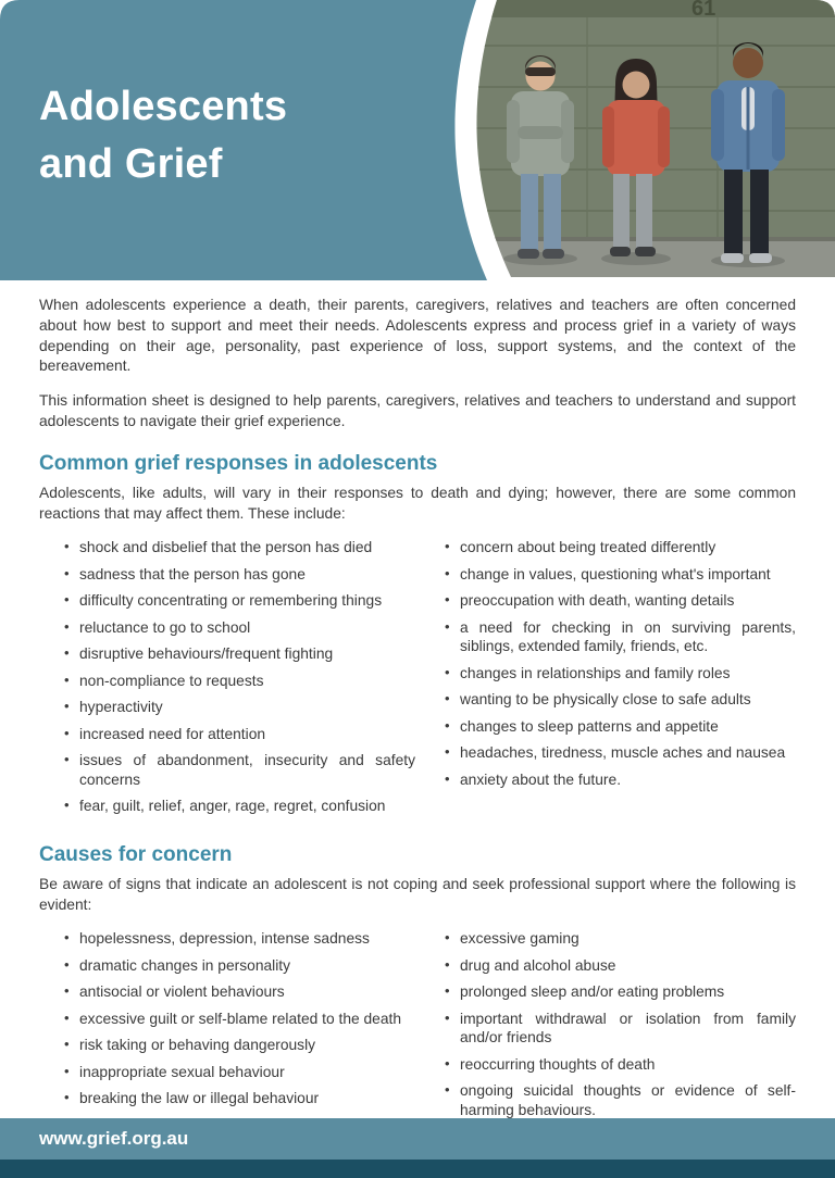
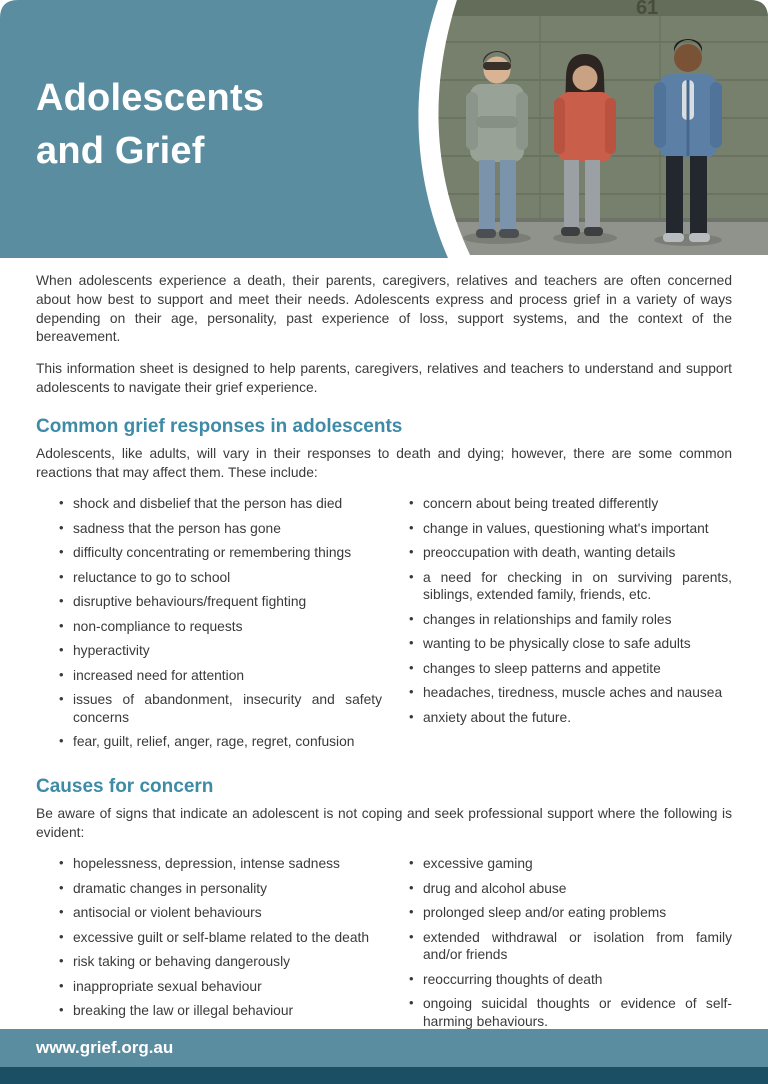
  61
  Adolescents
  and Grief
  When adolescents experience a death, their parents, caregivers, relatives and teachers are often concerned about how best to support and meet their needs. Adolescents express and process grief in a variety of ways depending on their age, personality, past experience of loss, support systems, and the context of the bereavement.
  This information sheet is designed to help parents, caregivers, relatives and teachers to understand and support adolescents to navigate their grief experience.
  Common grief responses in adolescents
  Adolescents, like adults, will vary in their responses to death and dying; however, there are some common reactions that may affect them. These include:
  shock and disbelief that the person has died
  sadness that the person has gone
  difficulty concentrating or remembering things
  reluctance to go to school
  disruptive behaviours/frequent fighting
  non-compliance to requests
  hyperactivity
  increased need for attention
  issues of abandonment, insecurity and safety concerns
  fear, guilt, relief, anger, rage, regret, confusion
  concern about being treated differently
  change in values, questioning what's important
  preoccupation with death, wanting details
  a need for checking in on surviving parents, siblings, extended family, friends, etc.
  changes in relationships and family roles
  wanting to be physically close to safe adults
  changes to sleep patterns and appetite
  headaches, tiredness, muscle aches and nausea
  anxiety about the future.
  Causes for concern
  Be aware of signs that indicate an adolescent is not coping and seek professional support where the following is evident:
  hopelessness, depression, intense sadness
  dramatic changes in personality
  antisocial or violent behaviours
  excessive guilt or self-blame related to the death
  risk taking or behaving dangerously
  inappropriate sexual behaviour
  breaking the law or illegal behaviour
  excessive gaming
  drug and alcohol abuse
  prolonged sleep and/or eating problems
- important withdrawal or isolation from family and/or friends
+ extended withdrawal or isolation from family and/or friends
  reoccurring thoughts of death
  ongoing suicidal thoughts or evidence of self-harming behaviours.
  www.grief.org.au
